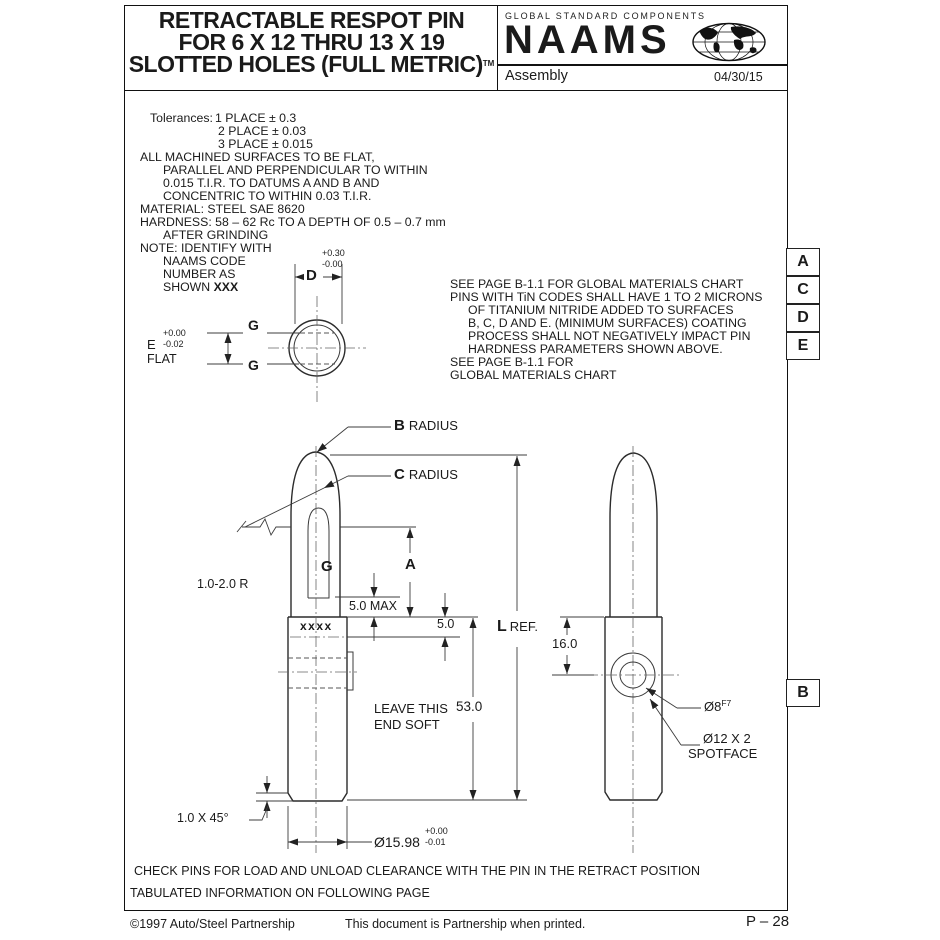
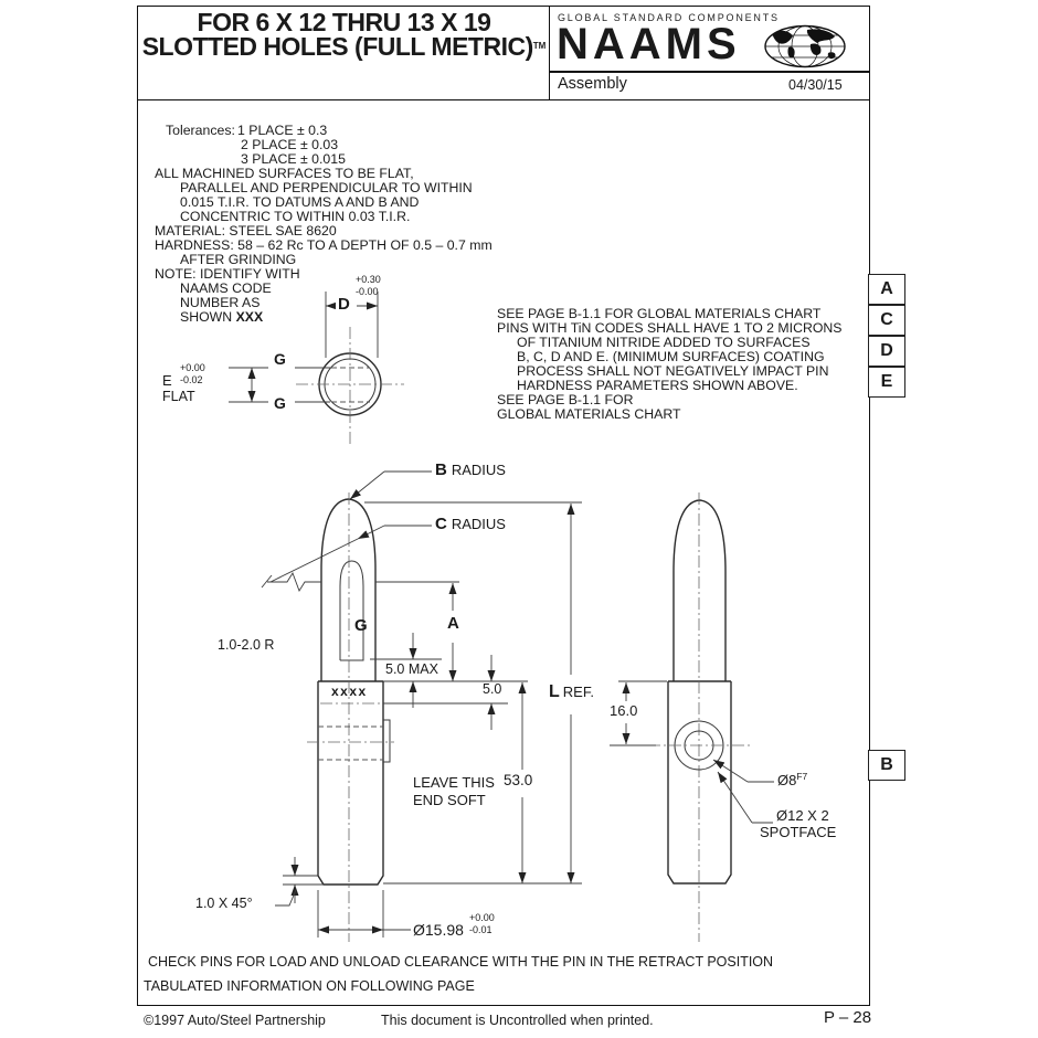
- RETRACTABLE RESPOT PIN
  FOR 6 X 12 THRU 13 X 19
  SLOTTED HOLES (FULL METRIC)TM
  GLOBAL STANDARD COMPONENTS
  NAAMS
  Assembly
  04/30/15
  Tolerances:
  1 PLACE ± 0.3
  2 PLACE ± 0.03
  3 PLACE ± 0.015
  ALL MACHINED SURFACES TO BE FLAT,
  PARALLEL AND PERPENDICULAR TO WITHIN
  0.015 T.I.R. TO DATUMS A AND B AND
  CONCENTRIC TO WITHIN 0.03 T.I.R.
  MATERIAL: STEEL SAE 8620
  HARDNESS: 58 – 62 Rc TO A DEPTH OF 0.5 – 0.7 mm
  AFTER GRINDING
  NOTE: IDENTIFY WITH
  NAAMS CODE
  NUMBER AS
  SHOWN XXX
  SEE PAGE B-1.1 FOR GLOBAL MATERIALS CHART
  PINS WITH TiN CODES SHALL HAVE 1 TO 2 MICRONS
  OF TITANIUM NITRIDE ADDED TO SURFACES
  B, C, D AND E. (MINIMUM SURFACES) COATING
  PROCESS SHALL NOT NEGATIVELY IMPACT PIN
  HARDNESS PARAMETERS SHOWN ABOVE.
  SEE PAGE B-1.1 FOR
  GLOBAL MATERIALS CHART
  A
  C
  D
  E
  B
  +0.30
  -0.00
  D
  G
  G
  E
  +0.00
  -0.02
  FLAT
  B RADIUS
  C RADIUS
  1.0-2.0 R
  G
  xxxx
  5.0 MAX
  A
  5.0
  L REF.
  53.0
  LEAVE THIS
  END SOFT
  16.0
  Ø8F7
  Ø12 X 2
  SPOTFACE
  1.0 X 45°
  Ø15.98
  +0.00
  -0.01
  CHECK PINS FOR LOAD AND UNLOAD CLEARANCE WITH THE PIN IN THE RETRACT POSITION
  TABULATED INFORMATION ON FOLLOWING PAGE
  ©1997 Auto/Steel Partnership
- This document is Partnership when printed.
+ This document is Uncontrolled when printed.
  P – 28
